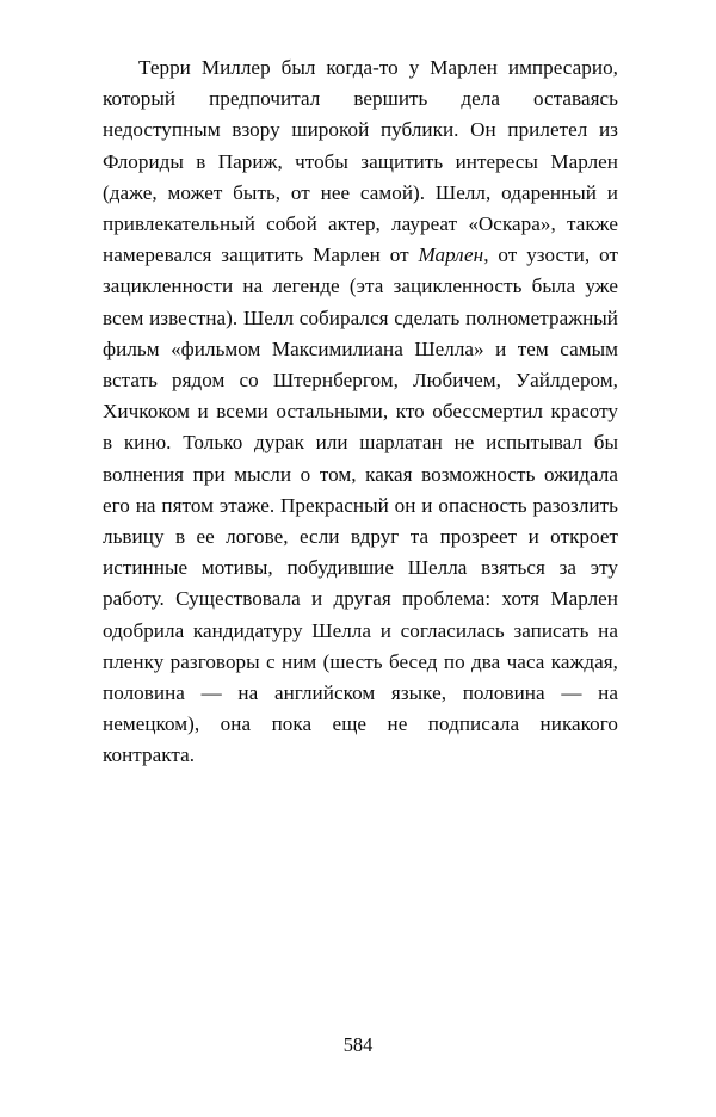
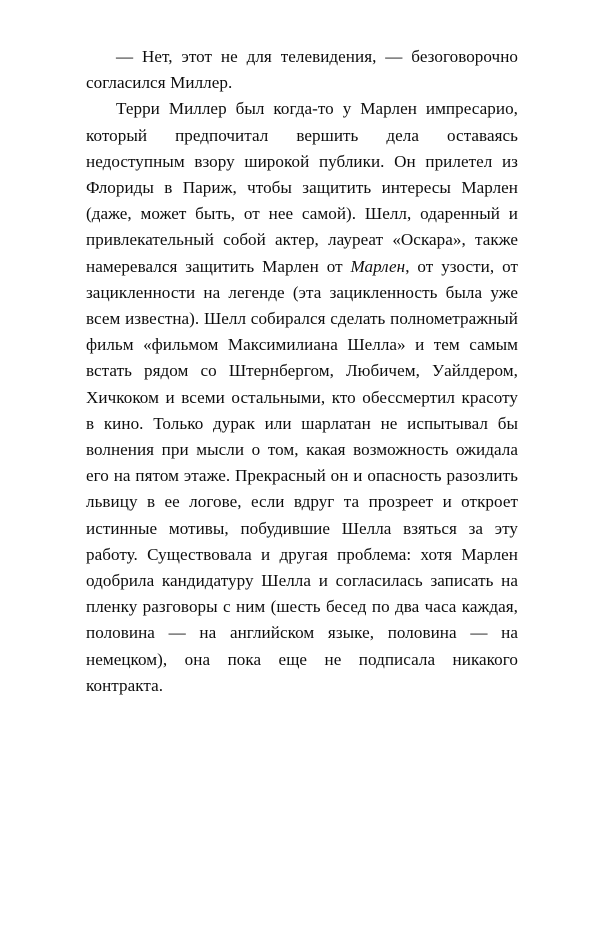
+ — Нет, этот не для телевидения, — безоговорочно согласился Миллер.
  Терри Миллер был когда-то у Марлен импресарио, который предпочитал вершить дела оставаясь недоступным взору широкой публики. Он прилетел из Флориды в Париж, чтобы защитить интересы Марлен (даже, может быть, от нее самой). Шелл, одаренный и привлекательный собой актер, лауреат «Оскара», также намеревался защитить Марлен от Марлен, от узости, от зацикленности на легенде (эта зацикленность была уже всем известна). Шелл собирался сделать полнометражный фильм «фильмом Максимилиана Шелла» и тем самым встать рядом со Штернбергом, Любичем, Уайлдером, Хичкоком и всеми остальными, кто обессмертил красоту в кино. Только дурак или шарлатан не испытывал бы волнения при мысли о том, какая возможность ожидала его на пятом этаже. Прекрасный он и опасность разозлить львицу в ее логове, если вдруг та прозреет и откроет истинные мотивы, побудившие Шелла взяться за эту работу. Существовала и другая проблема: хотя Марлен одобрила кандидатуру Шелла и согласилась записать на пленку разговоры с ним (шесть бесед по два часа каждая, половина — на английском языке, половина — на немецком), она пока еще не подписала никакого контракта.
- 584
